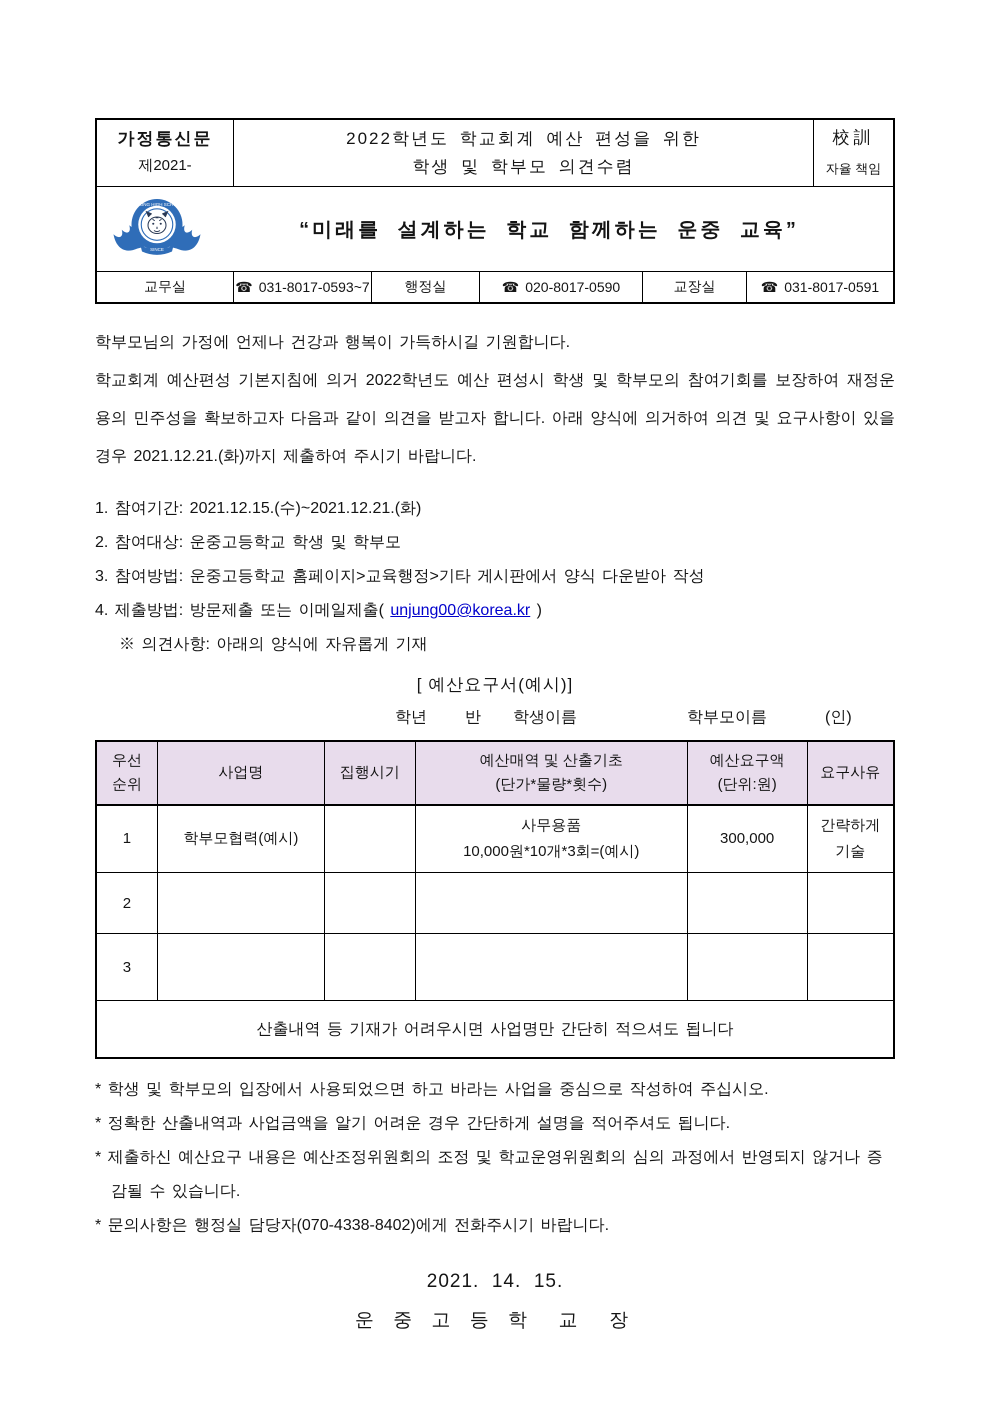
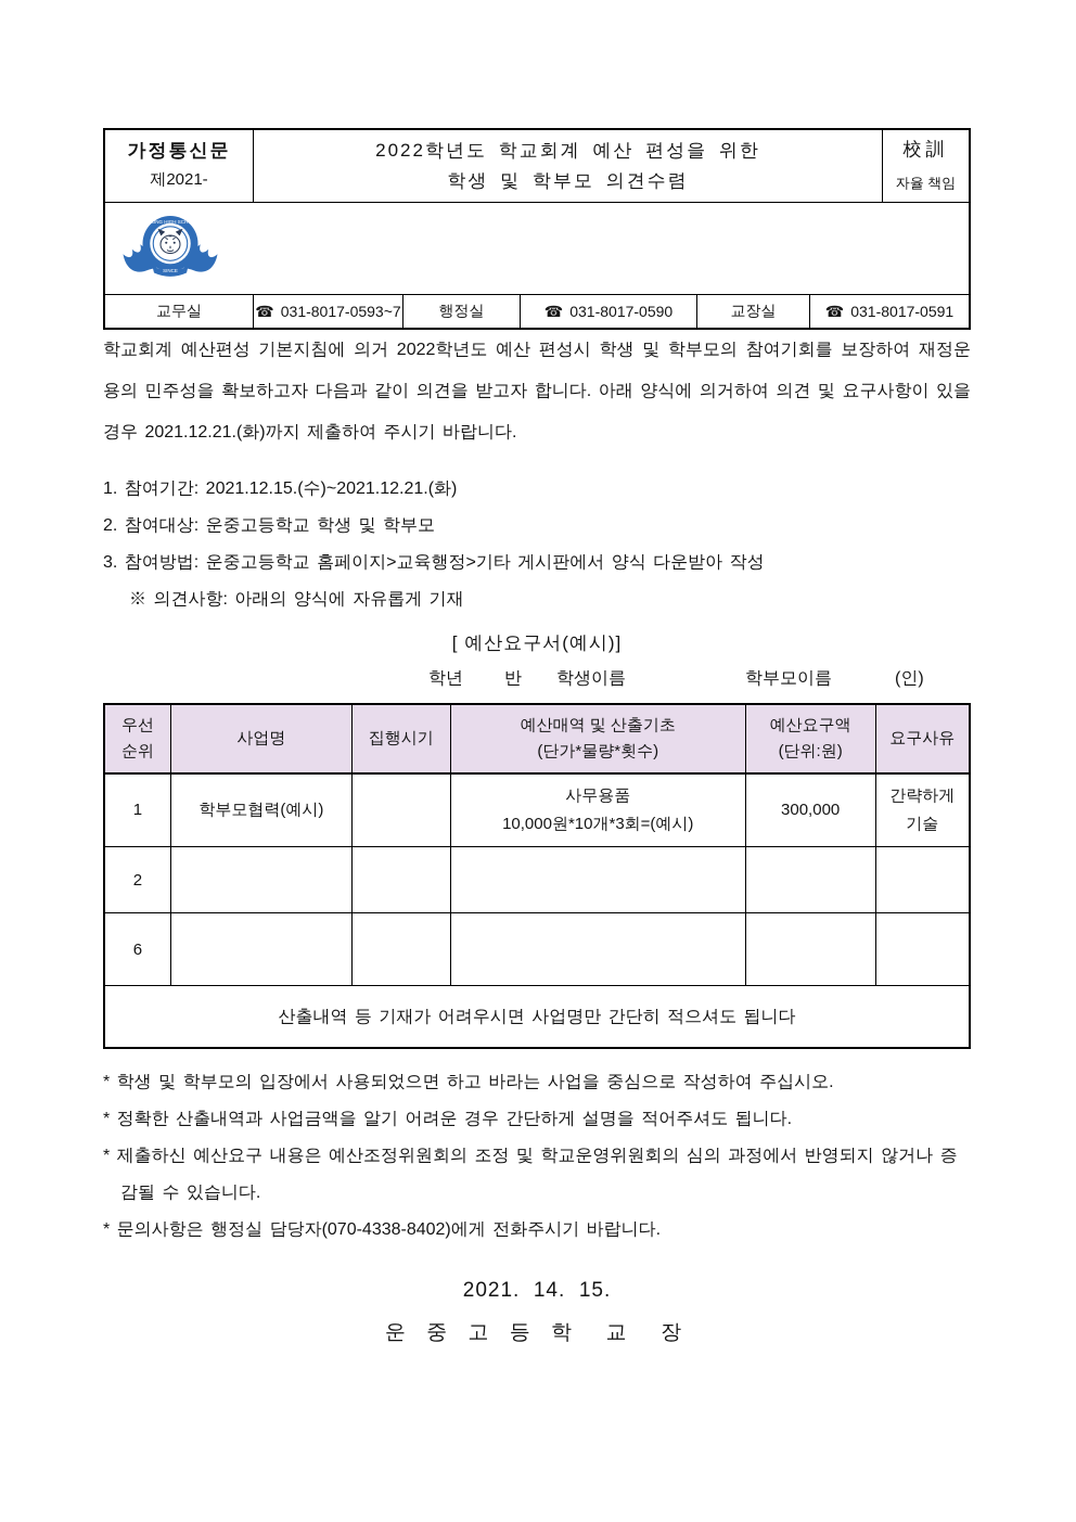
  가정통신문
  제2021-
  2022학년도 학교회계 예산 편성을 위한
  학생 및 학부모 의견수렴
  校訓
  자율 책임
- “미래를 설계하는 학교 함께하는 운중 교육”
  교무실
  ☎
  031-8017-0593~7
  행정실
  ☎
- 020-8017-0590
+ 031-8017-0590
  교장실
  ☎
  031-8017-0591
- 학부모님의 가정에 언제나 건강과 행복이 가득하시길 기원합니다.
  학교회계 예산편성 기본지침에 의거 2022학년도 예산 편성시 학생 및 학부모의 참여기회를 보장하여 재정운용의 민주성을 확보하고자 다음과 같이 의견을 받고자 합니다. 아래 양식에 의거하여 의견 및 요구사항이 있을 경우 2021.12.21.(화)까지 제출하여 주시기 바랍니다.
  1. 참여기간: 2021.12.15.(수)~2021.12.21.(화)
  2. 참여대상: 운중고등학교 학생 및 학부모
  3. 참여방법: 운중고등학교 홈페이지>교육행정>기타 게시판에서 양식 다운받아 작성
- 4. 제출방법: 방문제출 또는 이메일제출( unjung00@korea.kr )
  ※ 의견사항: 아래의 양식에 자유롭게 기재
  [ 예산요구서(예시)]
  학년
  반
  학생이름
  학부모이름
  (인)
  우선 순위	사업명	집행시기	예산매역 및 산출기초 (단가*물량*횟수)	예산요구액 (단위:원)	요구사유
  1	학부모협력(예시)		사무용품 10,000원*10개*3회=(예시)	300,000	간략하게 기술
  2
- 3
+ 6
  산출내역 등 기재가 어려우시면 사업명만 간단히 적으셔도 됩니다
  * 학생 및 학부모의 입장에서 사용되었으면 하고 바라는 사업을 중심으로 작성하여 주십시오.
  * 정확한 산출내역과 사업금액을 알기 어려운 경우 간단하게 설명을 적어주셔도 됩니다.
  * 제출하신 예산요구 내용은 예산조정위원회의 조정 및 학교운영위원회의 심의 과정에서 반영되지 않거나 증감될 수 있습니다.
  * 문의사항은 행정실 담당자(070-4338-8402)에게 전화주시기 바랍니다.
  2021. 14. 15.
  운 중 고 등 학 교 장
